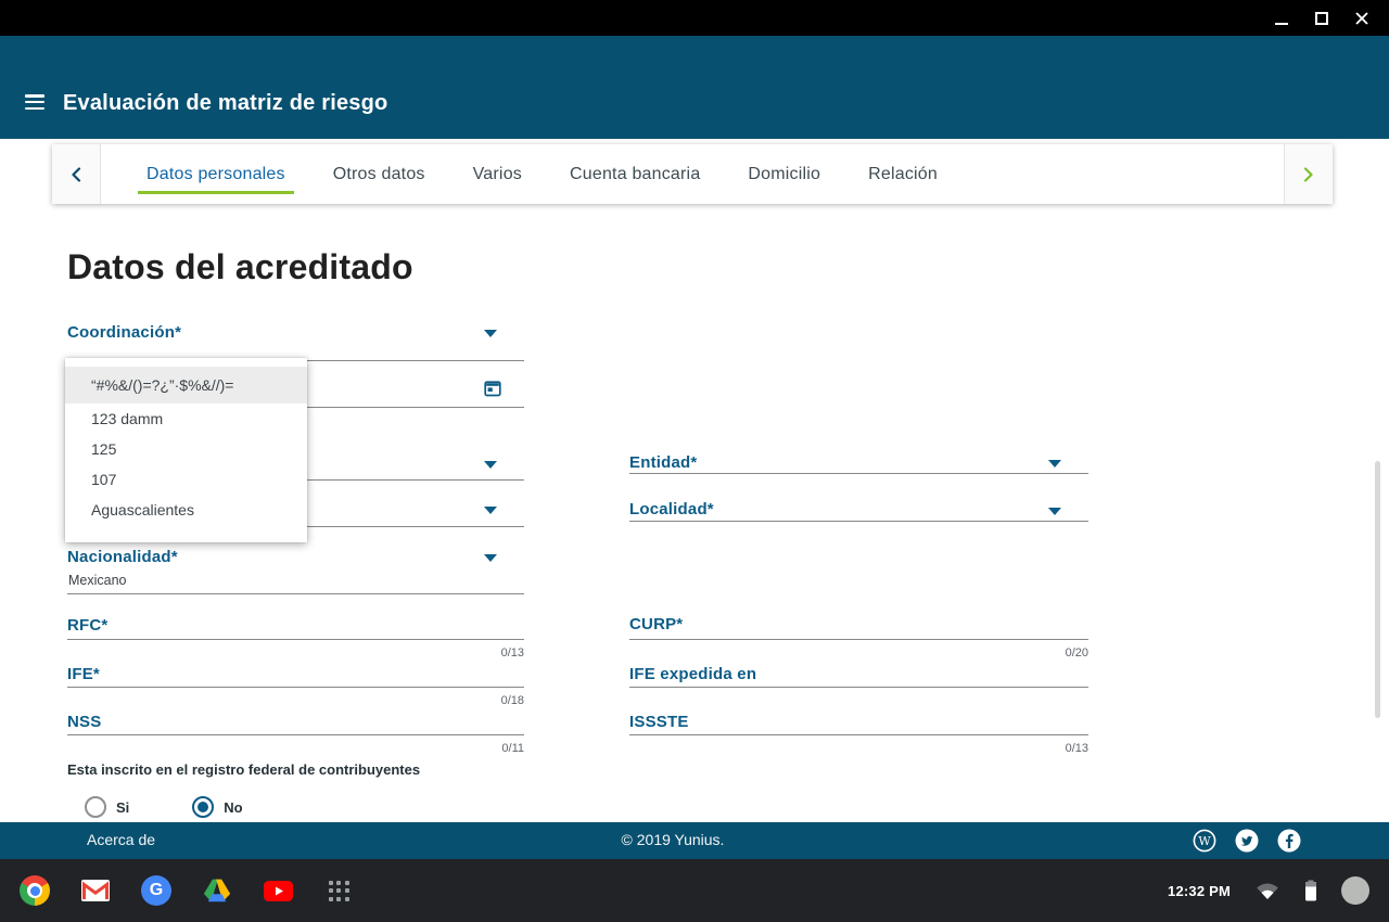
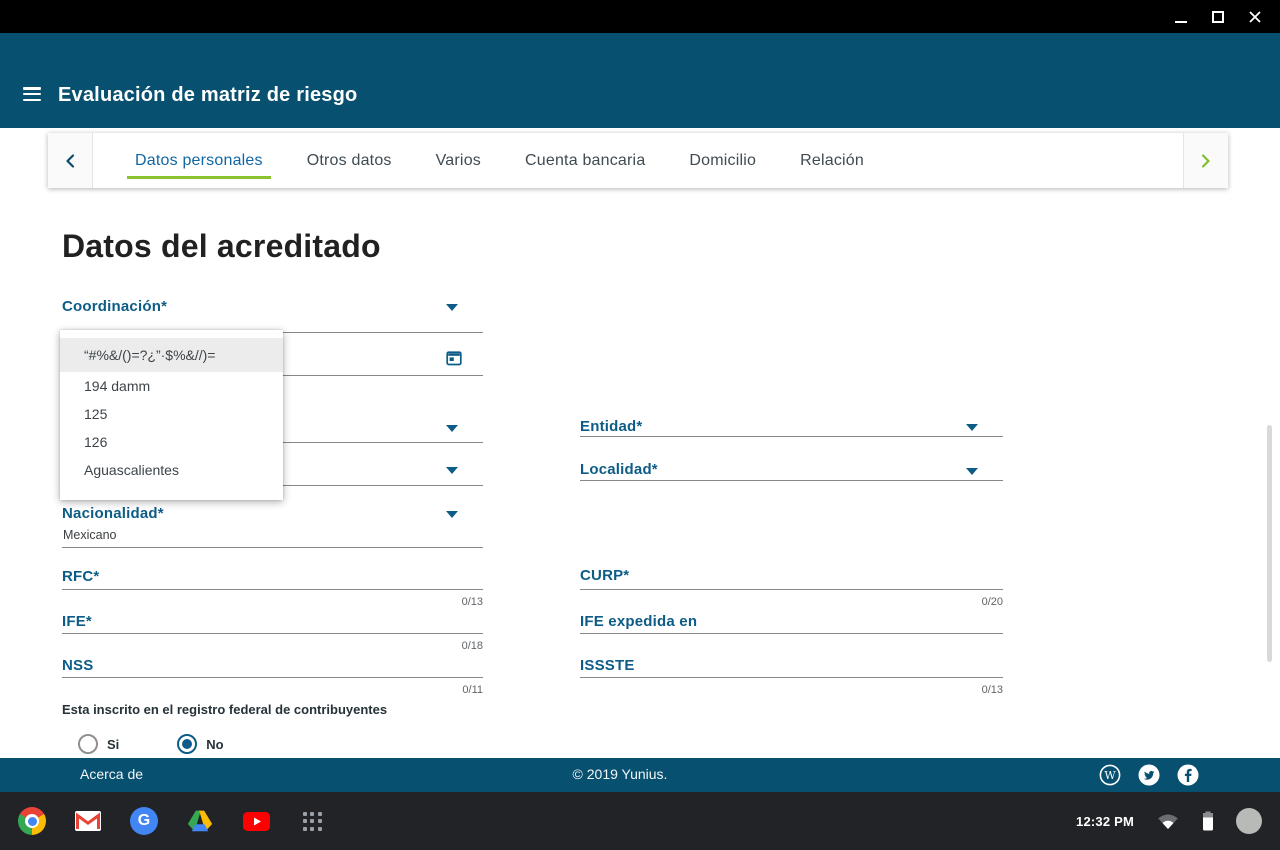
  Evaluación de matriz de riesgo
  Datos personales
  Otros datos
  Varios
  Cuenta bancaria
  Domicilio
  Relación
  Datos del acreditado
  Coordinación*
  Nacionalidad*
  Mexicano
  RFC*
  0/13
  IFE*
  0/18
  NSS
  0/11
  Entidad*
  Localidad*
  CURP*
  0/20
  IFE expedida en
  ISSSTE
  0/13
  Esta inscrito en el registro federal de contribuyentes
  Si
  No
  “#%&/()=?¿”·$%&//)=
- 123 damm
+ 194 damm
  125
- 107
+ 126
  Aguascalientes
  Acerca de
  © 2019 Yunius.
  W
  G
  12:32 PM
